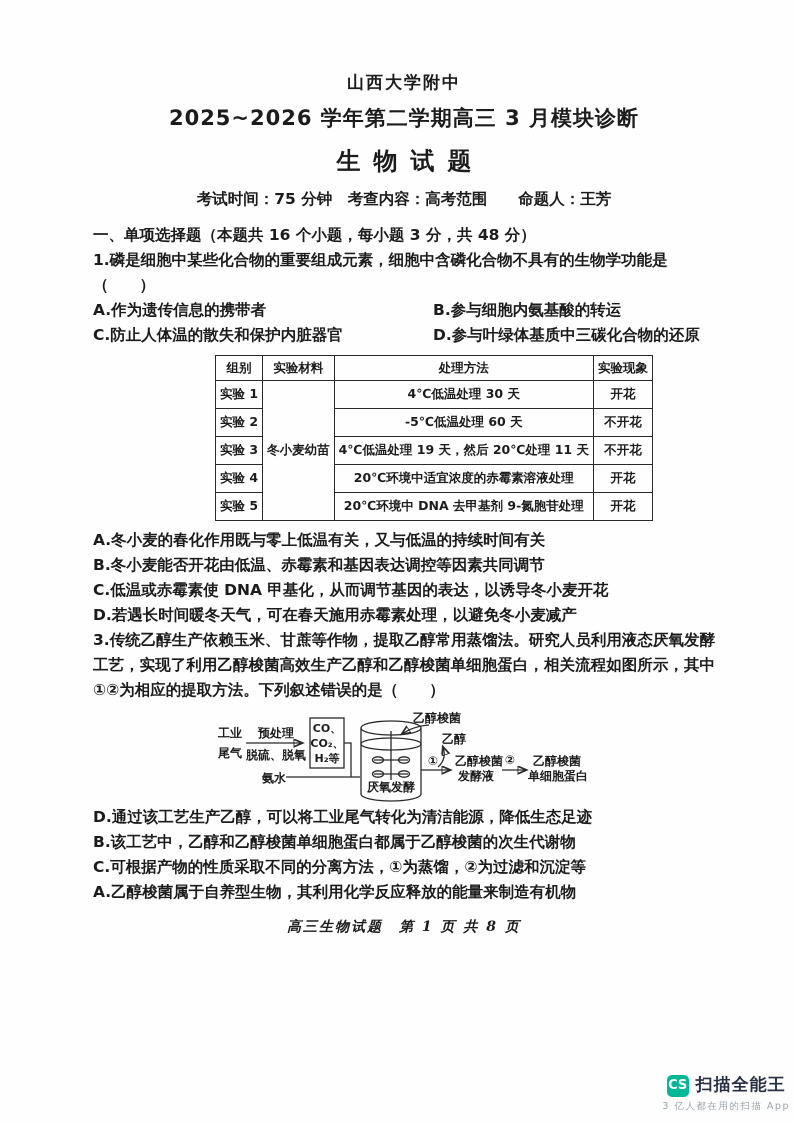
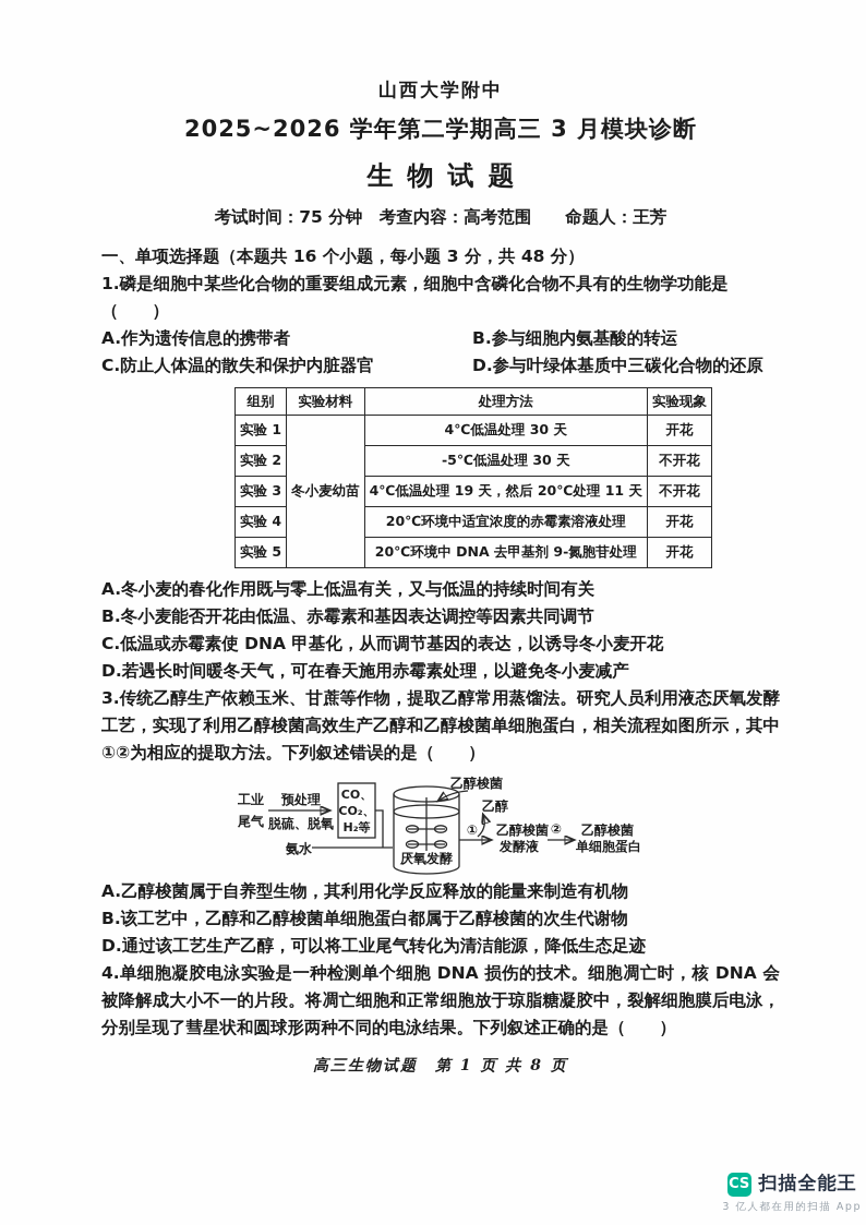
  山西大学附中
  2025~2026 学年第二学期高三 3 月模块诊断
  生物试题
  考试时间：75 分钟 考查内容：高考范围 命题人：王芳
  一、单项选择题（本题共 16 个小题，每小题 3 分，共 48 分）
  1.磷是细胞中某些化合物的重要组成元素，细胞中含磷化合物不具有的生物学功能是
  （ ）
  A.作为遗传信息的携带者
  B.参与细胞内氨基酸的转运
  C.防止人体温的散失和保护内脏器官
  D.参与叶绿体基质中三碳化合物的还原
  组别	实验材料	处理方法	实验现象
  实验 1	冬小麦幼苗	4℃低温处理 30 天	开花
- 实验 2	-5℃低温处理 60 天	不开花
+ 实验 2	-5℃低温处理 30 天	不开花
  实验 3	4℃低温处理 19 天，然后 20℃处理 11 天	不开花
  实验 4	20℃环境中适宜浓度的赤霉素溶液处理	开花
  实验 5	20℃环境中 DNA 去甲基剂 9-氮胞苷处理	开花
  A.冬小麦的春化作用既与零上低温有关，又与低温的持续时间有关
  B.冬小麦能否开花由低温、赤霉素和基因表达调控等因素共同调节
  C.低温或赤霉素使 DNA 甲基化，从而调节基因的表达，以诱导冬小麦开花
  D.若遇长时间暖冬天气，可在春天施用赤霉素处理，以避免冬小麦减产
  3.传统乙醇生产依赖玉米、甘蔗等作物，提取乙醇常用蒸馏法。研究人员利用液态厌氧发酵工艺，实现了利用乙醇梭菌高效生产乙醇和乙醇梭菌单细胞蛋白，相关流程如图所示，其中①②为相应的提取方法。下列叙述错误的是（ ）
  工业
  尾气
  预处理
  脱硫、脱氧
  CO、
  CO₂、
  H₂等
  氨水
  厌氧发酵
  乙醇梭菌
  ①
  乙醇
  乙醇梭菌
  发酵液
  ②
  乙醇梭菌
  单细胞蛋白
- D.通过该工艺生产乙醇，可以将工业尾气转化为清洁能源，降低生态足迹
+ A.乙醇梭菌属于自养型生物，其利用化学反应释放的能量来制造有机物
  B.该工艺中，乙醇和乙醇梭菌单细胞蛋白都属于乙醇梭菌的次生代谢物
- C.可根据产物的性质采取不同的分离方法，①为蒸馏，②为过滤和沉淀等
- A.乙醇梭菌属于自养型生物，其利用化学反应释放的能量来制造有机物
+ D.通过该工艺生产乙醇，可以将工业尾气转化为清洁能源，降低生态足迹
+ 4.单细胞凝胶电泳实验是一种检测单个细胞 DNA 损伤的技术。细胞凋亡时，核 DNA 会被降解成大小不一的片段。将凋亡细胞和正常细胞放于琼脂糖凝胶中，裂解细胞膜后电泳，分别呈现了彗星状和圆球形两种不同的电泳结果。下列叙述正确的是（ ）
  高三生物试题 第 1 页 共 8 页
  CS
  扫描全能王
  3 亿人都在用的扫描 App
